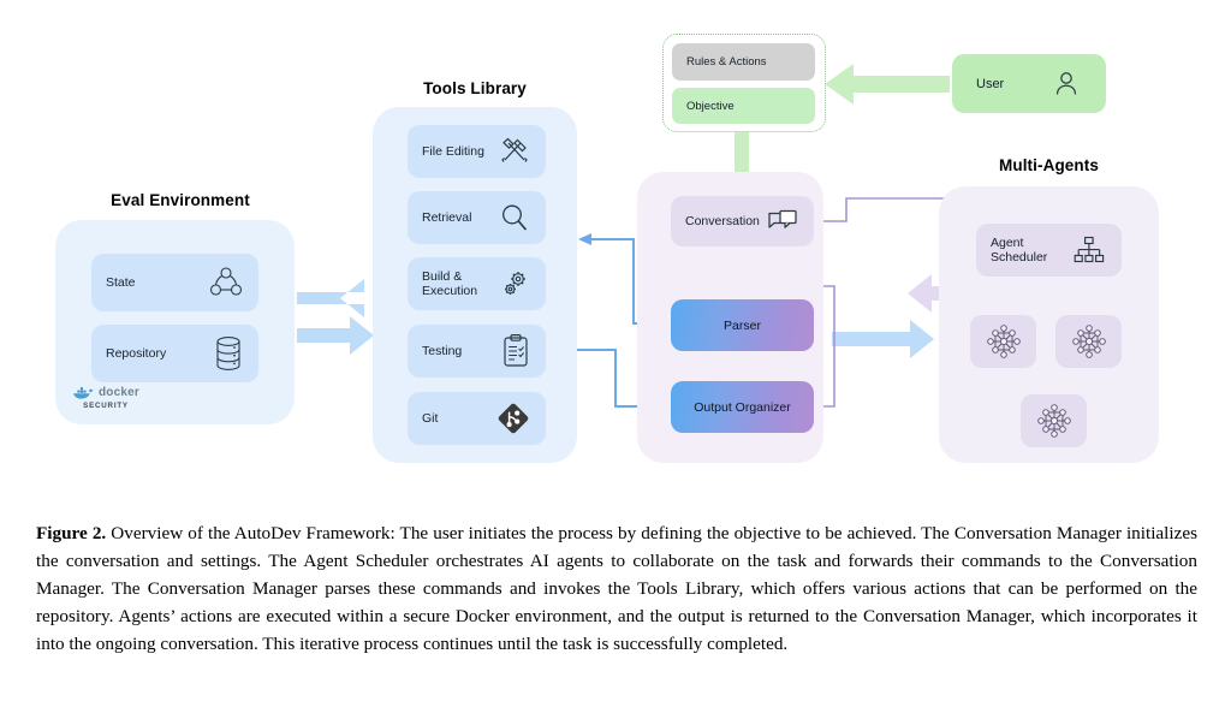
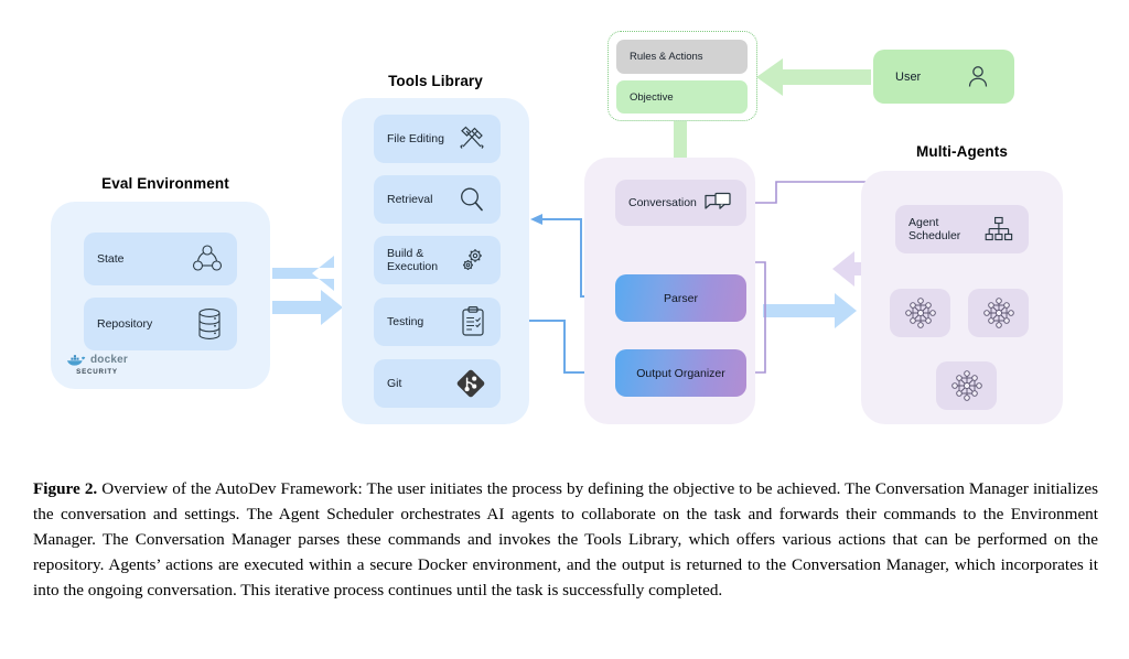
  Eval Environment
  State
  Repository
  docker
  Tools Library
  File Editing
  Retrieval
  Build &
  Execution
  Testing
  Git
  Rules & Actions
  Objective
  User
  Conversation
  Parser
  Output Organizer
  Multi-Agents
  Agent
  Scheduler
- Figure 2. Overview of the AutoDev Framework: The user initiates the process by defining the objective to be achieved. The Conversation Manager initializes the conversation and settings. The Agent Scheduler orchestrates AI agents to collaborate on the task and forwards their commands to the Conversation Manager. The Conversation Manager parses these commands and invokes the Tools Library, which offers various actions that can be performed on the repository. Agents’ actions are executed within a secure Docker environment, and the output is returned to the Conversation Manager, which incorporates it into the ongoing conversation. This iterative process continues until the task is successfully completed.
+ Figure 2. Overview of the AutoDev Framework: The user initiates the process by defining the objective to be achieved. The Conversation Manager initializes the conversation and settings. The Agent Scheduler orchestrates AI agents to collaborate on the task and forwards their commands to the Environment Manager. The Conversation Manager parses these commands and invokes the Tools Library, which offers various actions that can be performed on the repository. Agents’ actions are executed within a secure Docker environment, and the output is returned to the Conversation Manager, which incorporates it into the ongoing conversation. This iterative process continues until the task is successfully completed.
